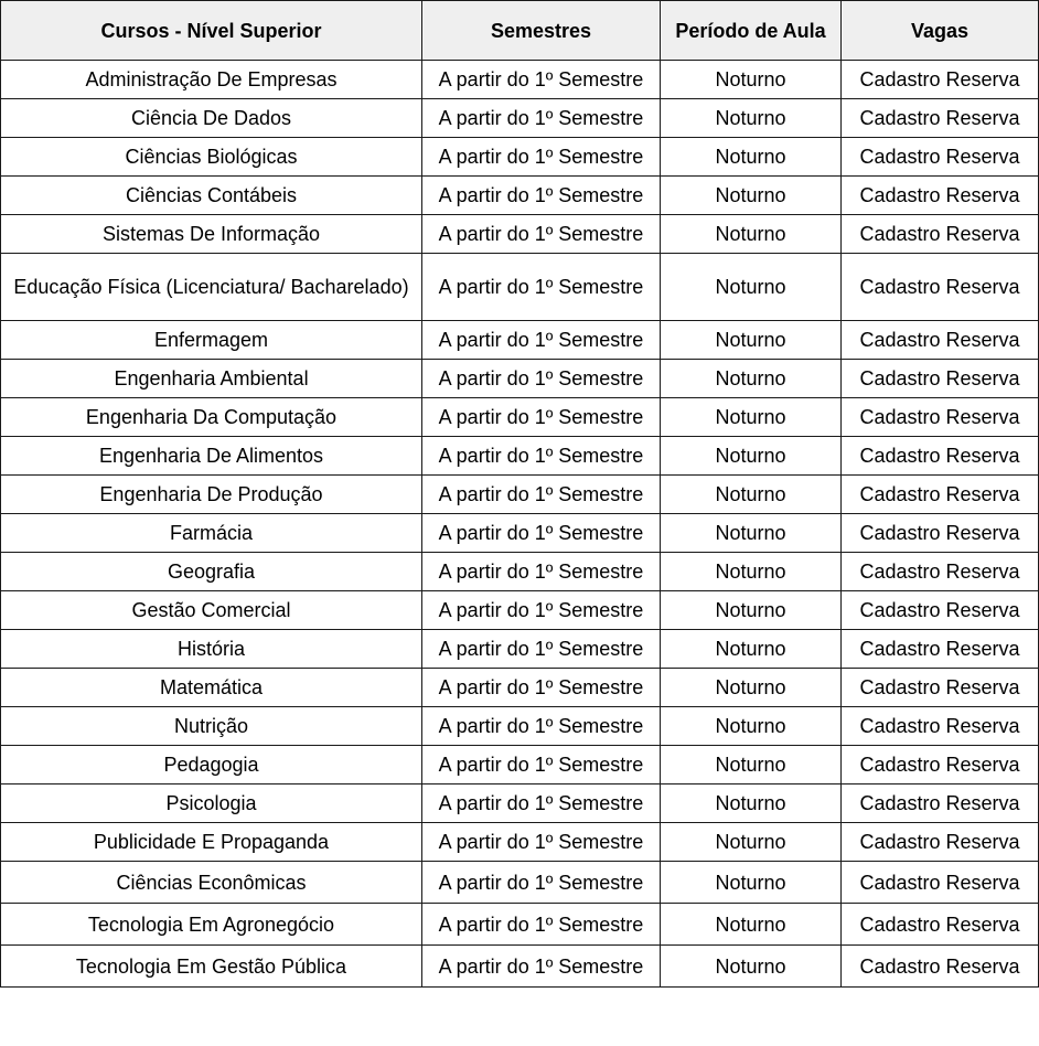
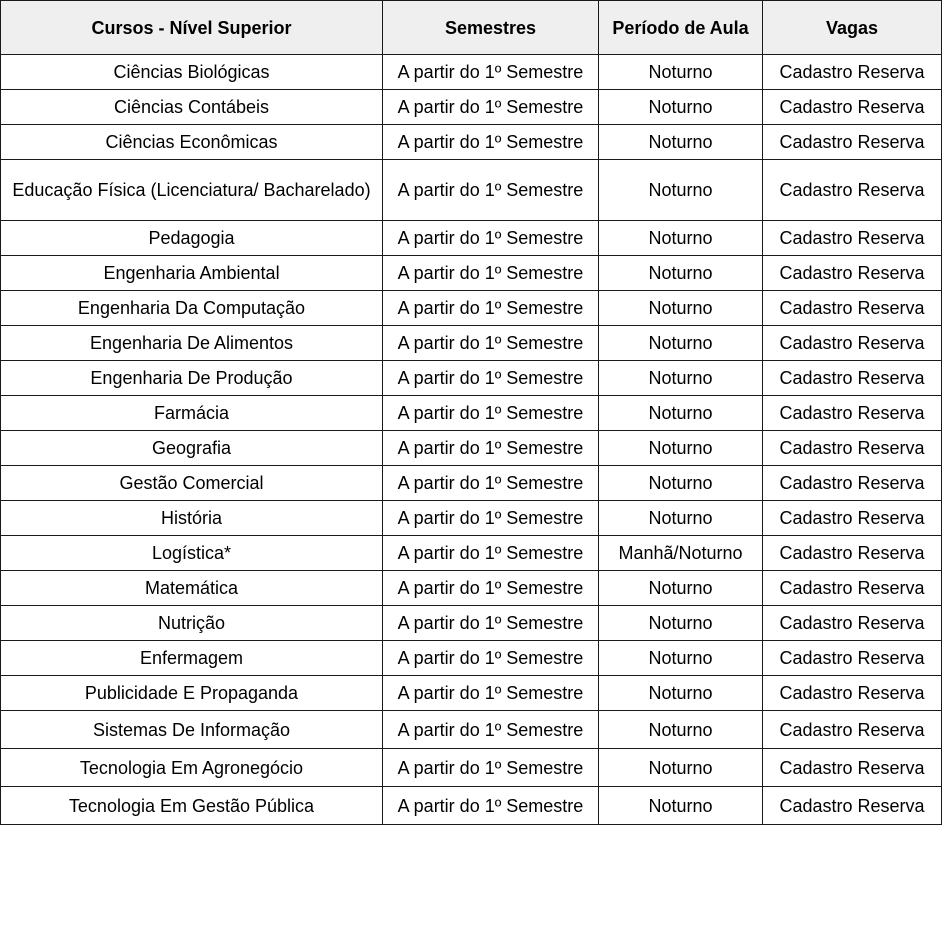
  Cursos - Nível Superior	Semestres	Período de Aula	Vagas
- Administração De Empresas	A partir do 1º Semestre	Noturno	Cadastro Reserva
- Ciência De Dados	A partir do 1º Semestre	Noturno	Cadastro Reserva
  Ciências Biológicas	A partir do 1º Semestre	Noturno	Cadastro Reserva
  Ciências Contábeis	A partir do 1º Semestre	Noturno	Cadastro Reserva
- Sistemas De Informação	A partir do 1º Semestre	Noturno	Cadastro Reserva
+ Ciências Econômicas	A partir do 1º Semestre	Noturno	Cadastro Reserva
  Educação Física (Licenciatura/ Bacharelado)	A partir do 1º Semestre	Noturno	Cadastro Reserva
- Enfermagem	A partir do 1º Semestre	Noturno	Cadastro Reserva
+ Pedagogia	A partir do 1º Semestre	Noturno	Cadastro Reserva
  Engenharia Ambiental	A partir do 1º Semestre	Noturno	Cadastro Reserva
  Engenharia Da Computação	A partir do 1º Semestre	Noturno	Cadastro Reserva
  Engenharia De Alimentos	A partir do 1º Semestre	Noturno	Cadastro Reserva
  Engenharia De Produção	A partir do 1º Semestre	Noturno	Cadastro Reserva
  Farmácia	A partir do 1º Semestre	Noturno	Cadastro Reserva
  Geografia	A partir do 1º Semestre	Noturno	Cadastro Reserva
  Gestão Comercial	A partir do 1º Semestre	Noturno	Cadastro Reserva
  História	A partir do 1º Semestre	Noturno	Cadastro Reserva
+ Logística*	A partir do 1º Semestre	Manhã/Noturno	Cadastro Reserva
  Matemática	A partir do 1º Semestre	Noturno	Cadastro Reserva
  Nutrição	A partir do 1º Semestre	Noturno	Cadastro Reserva
- Pedagogia	A partir do 1º Semestre	Noturno	Cadastro Reserva
+ Enfermagem	A partir do 1º Semestre	Noturno	Cadastro Reserva
- Psicologia	A partir do 1º Semestre	Noturno	Cadastro Reserva
  Publicidade E Propaganda	A partir do 1º Semestre	Noturno	Cadastro Reserva
- Ciências Econômicas	A partir do 1º Semestre	Noturno	Cadastro Reserva
+ Sistemas De Informação	A partir do 1º Semestre	Noturno	Cadastro Reserva
  Tecnologia Em Agronegócio	A partir do 1º Semestre	Noturno	Cadastro Reserva
  Tecnologia Em Gestão Pública	A partir do 1º Semestre	Noturno	Cadastro Reserva
